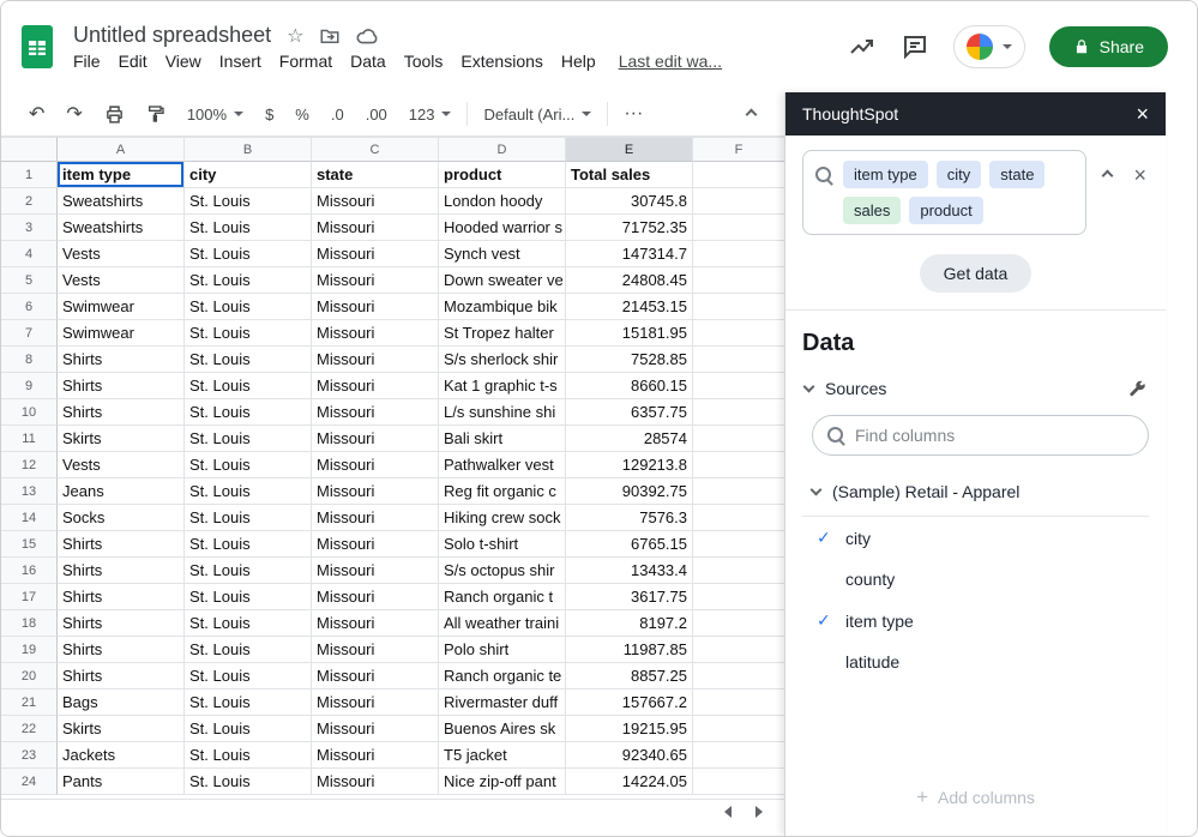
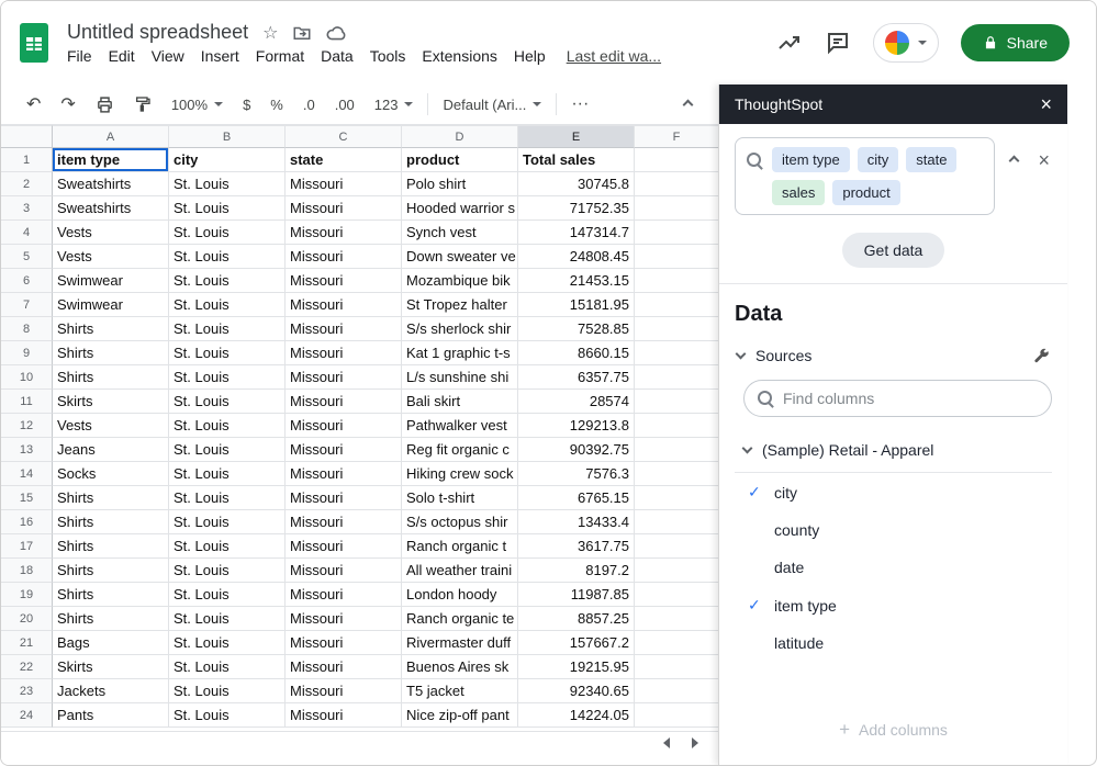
  Untitled spreadsheet
  ☆
  File
  Edit
  View
  Insert
  Format
  Data
  Tools
  Extensions
  Help
  Last edit wa...
  Share
  ↶
  ↷
  100%
  $
  %
  .0
  .00
  123
  Default (Ari...
  ···
  A
  B
  C
  D
  E
  F
  1
  item type
  city
  state
  product
  Total sales
  2
  Sweatshirts
  St. Louis
  Missouri
- London hoody
+ Polo shirt
  30745.8
  3
  Sweatshirts
  St. Louis
  Missouri
  Hooded warrior s
  71752.35
  4
  Vests
  St. Louis
  Missouri
  Synch vest
  147314.7
  5
  Vests
  St. Louis
  Missouri
  Down sweater ve
  24808.45
  6
  Swimwear
  St. Louis
  Missouri
  Mozambique bik
  21453.15
  7
  Swimwear
  St. Louis
  Missouri
  St Tropez halter
  15181.95
  8
  Shirts
  St. Louis
  Missouri
  S/s sherlock shir
  7528.85
  9
  Shirts
  St. Louis
  Missouri
  Kat 1 graphic t-s
  8660.15
  10
  Shirts
  St. Louis
  Missouri
  L/s sunshine shi
  6357.75
  11
  Skirts
  St. Louis
  Missouri
  Bali skirt
  28574
  12
  Vests
  St. Louis
  Missouri
  Pathwalker vest
  129213.8
  13
  Jeans
  St. Louis
  Missouri
  Reg fit organic c
  90392.75
  14
  Socks
  St. Louis
  Missouri
  Hiking crew sock
  7576.3
  15
  Shirts
  St. Louis
  Missouri
  Solo t-shirt
  6765.15
  16
  Shirts
  St. Louis
  Missouri
  S/s octopus shir
  13433.4
  17
  Shirts
  St. Louis
  Missouri
  Ranch organic t
  3617.75
  18
  Shirts
  St. Louis
  Missouri
  All weather traini
  8197.2
  19
  Shirts
  St. Louis
  Missouri
- Polo shirt
+ London hoody
  11987.85
  20
  Shirts
  St. Louis
  Missouri
  Ranch organic te
  8857.25
  21
  Bags
  St. Louis
  Missouri
  Rivermaster duff
  157667.2
  22
  Skirts
  St. Louis
  Missouri
  Buenos Aires sk
  19215.95
  23
  Jackets
  St. Louis
  Missouri
  T5 jacket
  92340.65
  24
  Pants
  St. Louis
  Missouri
  Nice zip-off pant
  14224.05
  ThoughtSpot
  ×
  item type
  city
  state
  sales
  product
  ×
  Get data
  Data
  Sources
  Find columns
  (Sample) Retail - Apparel
  ✓
  city
  county
+ date
  ✓
  item type
  latitude
  +
  Add columns
